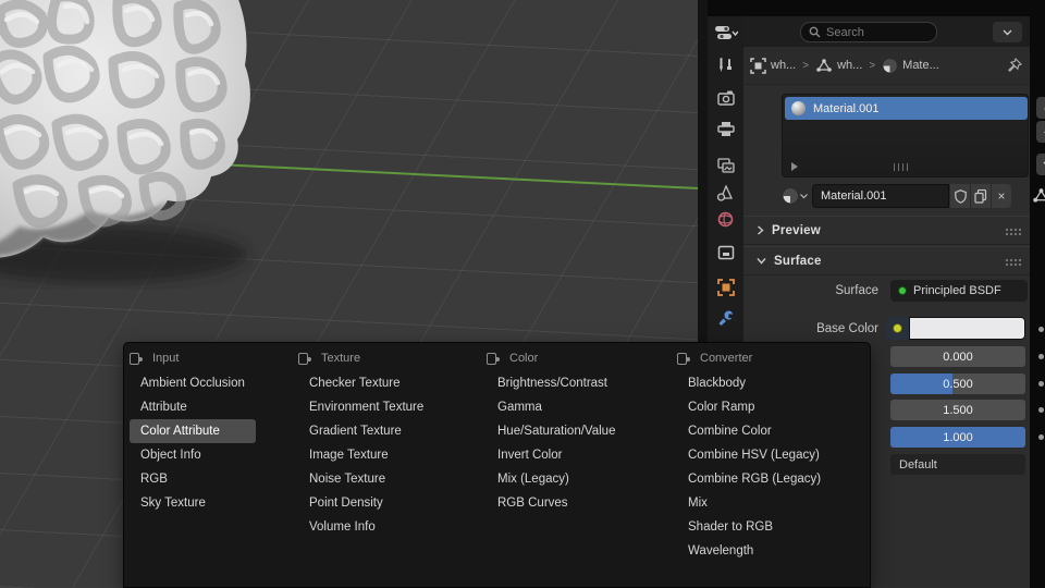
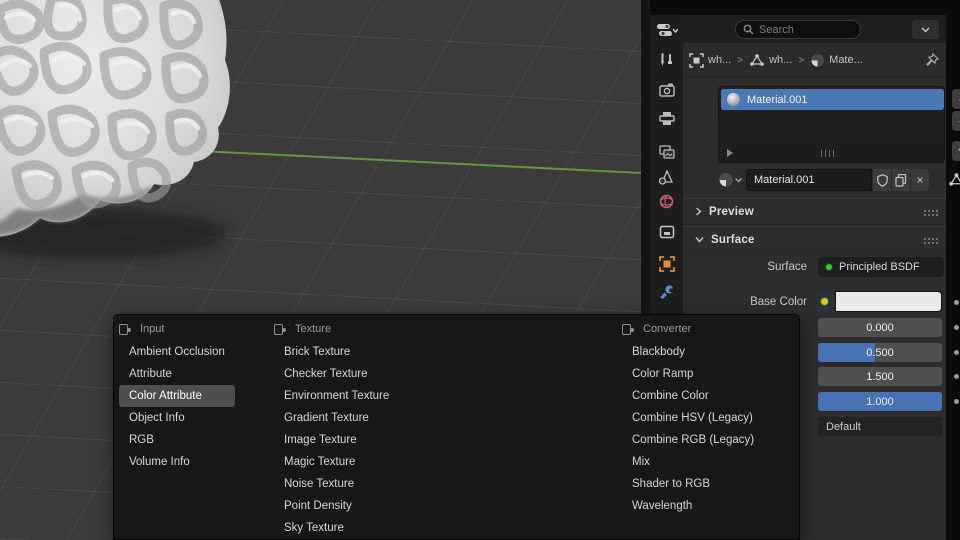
  Search
  wh...
  >
  wh...
  >
  Mate...
  Material.001
  Material.001
  ×
  Preview
  Surface
  Surface
  Principled BSDF
  Base Color
  0.000
  0.500
  1.500
  1.000
  Default
  Input
  Ambient Occlusion
  Attribute
  Color Attribute
  Object Info
  RGB
- Sky Texture
+ Volume Info
  Texture
+ Brick Texture
  Checker Texture
  Environment Texture
  Gradient Texture
  Image Texture
+ Magic Texture
  Noise Texture
  Point Density
- Volume Info
+ Sky Texture
- Color
- Brightness/Contrast
- Gamma
- Hue/Saturation/Value
- Invert Color
- Mix (Legacy)
- RGB Curves
  Converter
  Blackbody
  Color Ramp
  Combine Color
  Combine HSV (Legacy)
  Combine RGB (Legacy)
  Mix
  Shader to RGB
  Wavelength
